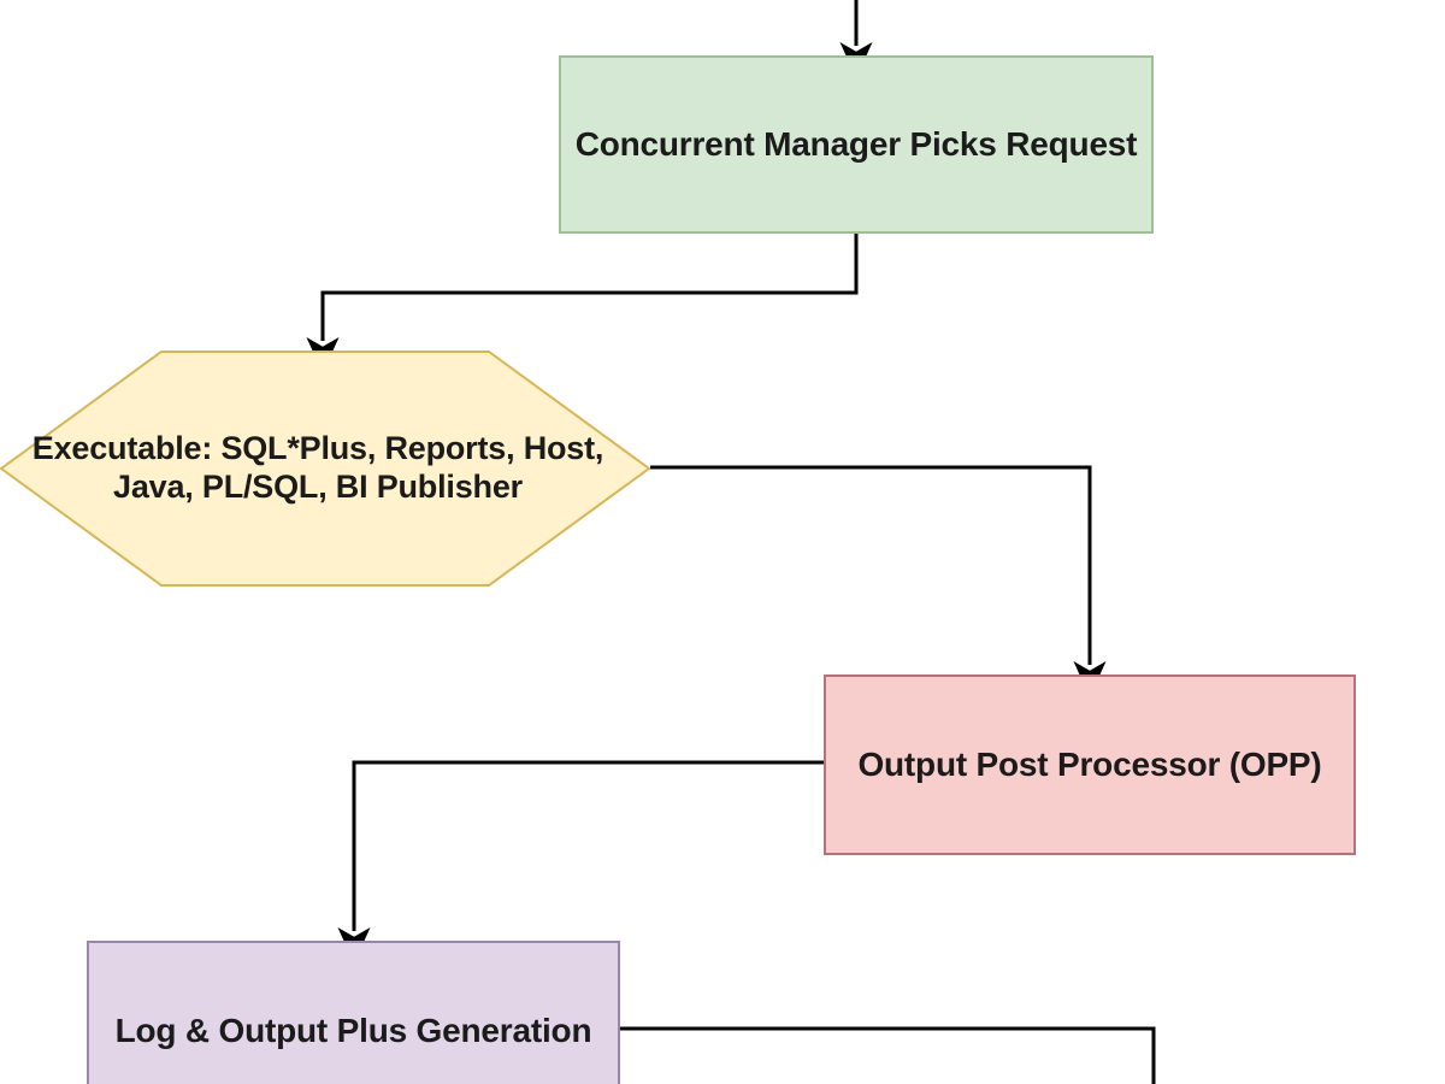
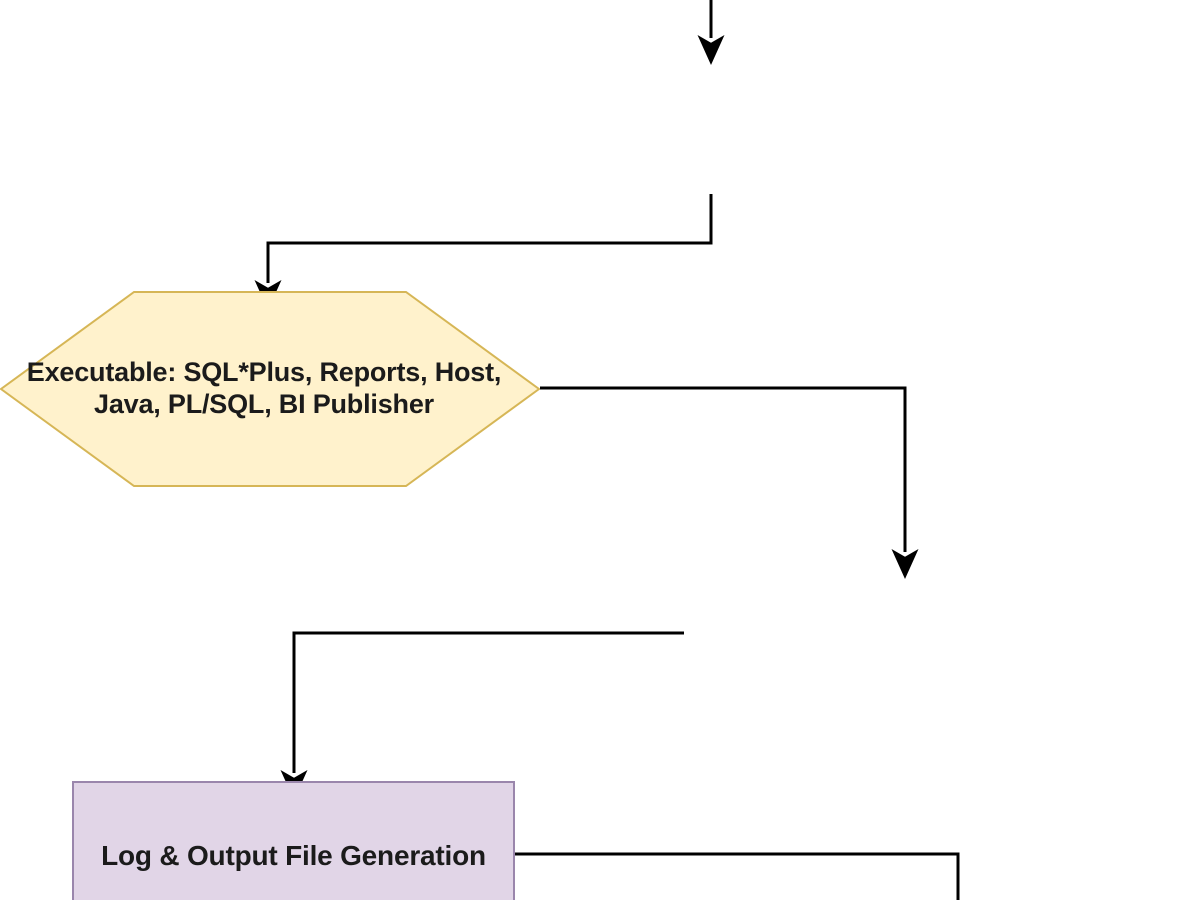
- Concurrent Manager Picks Request
  Executable: SQL*Plus, Reports, Host,
  Java, PL/SQL, BI Publisher
- Output Post Processor (OPP)
- Log & Output Plus Generation
+ Log & Output File Generation
